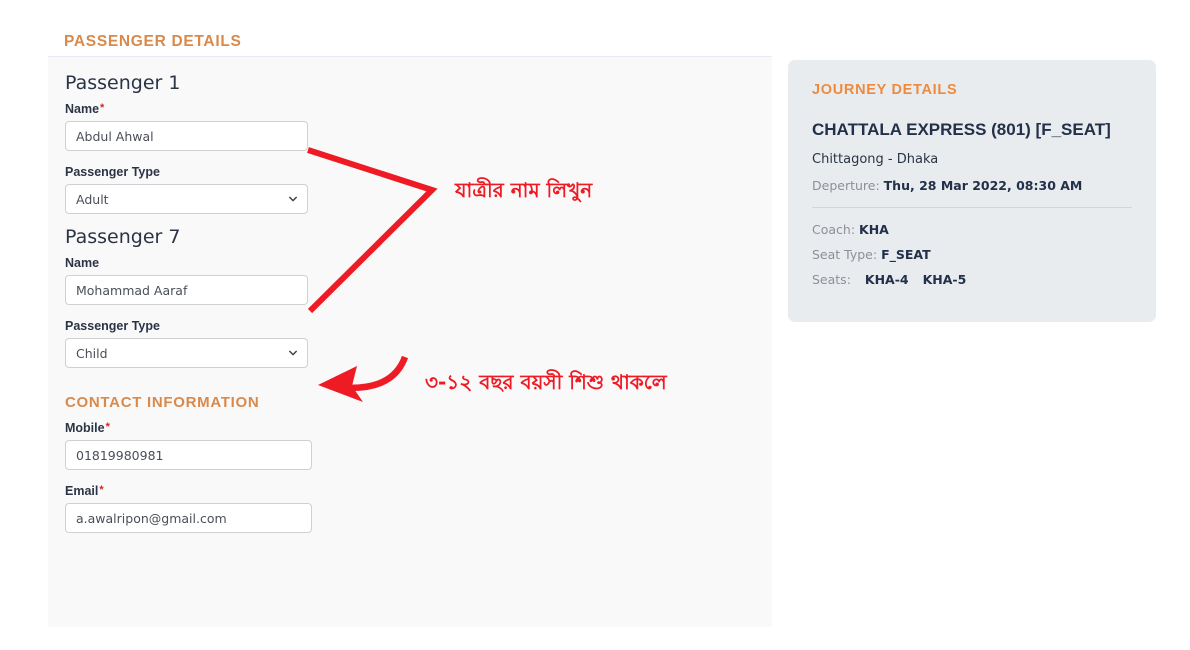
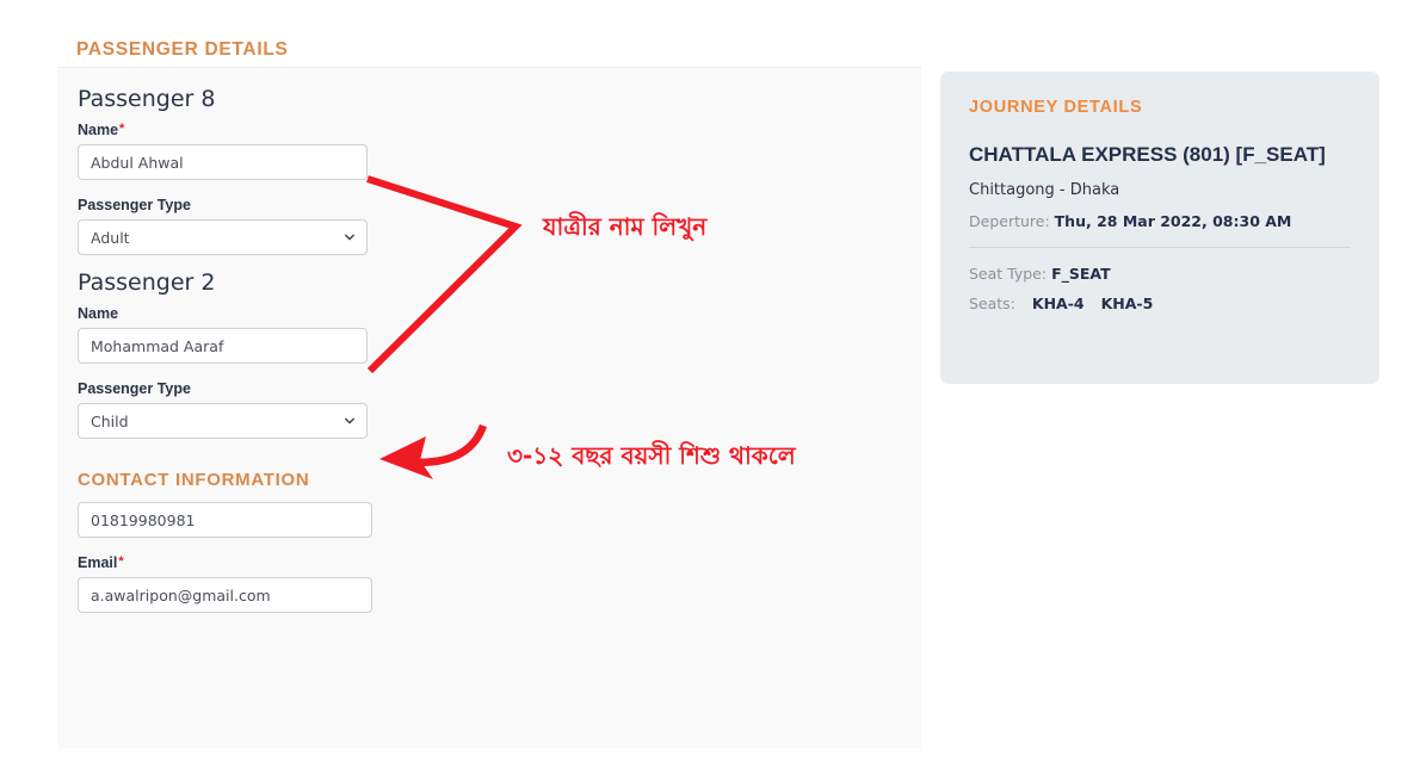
  PASSENGER DETAILS
- Passenger 1
+ Passenger 8
  Name*
  Abdul Ahwal
  Passenger Type
  Adult
- Passenger 7
+ Passenger 2
  Name
  Mohammad Aaraf
  Passenger Type
  Child
  CONTACT INFORMATION
- Mobile*
  01819980981
  Email*
  a.awalripon@gmail.com
  JOURNEY DETAILS
  CHATTALA EXPRESS (801) [F_SEAT]
  Chittagong - Dhaka
  Deperture: Thu, 28 Mar 2022, 08:30 AM
- Coach: KHA
  Seat Type: F_SEAT
  Seats: KHA-4 KHA-5
  যাত্রীর নাম লিখুন
  ৩-১২ বছর বয়সী শিশু থাকলে
